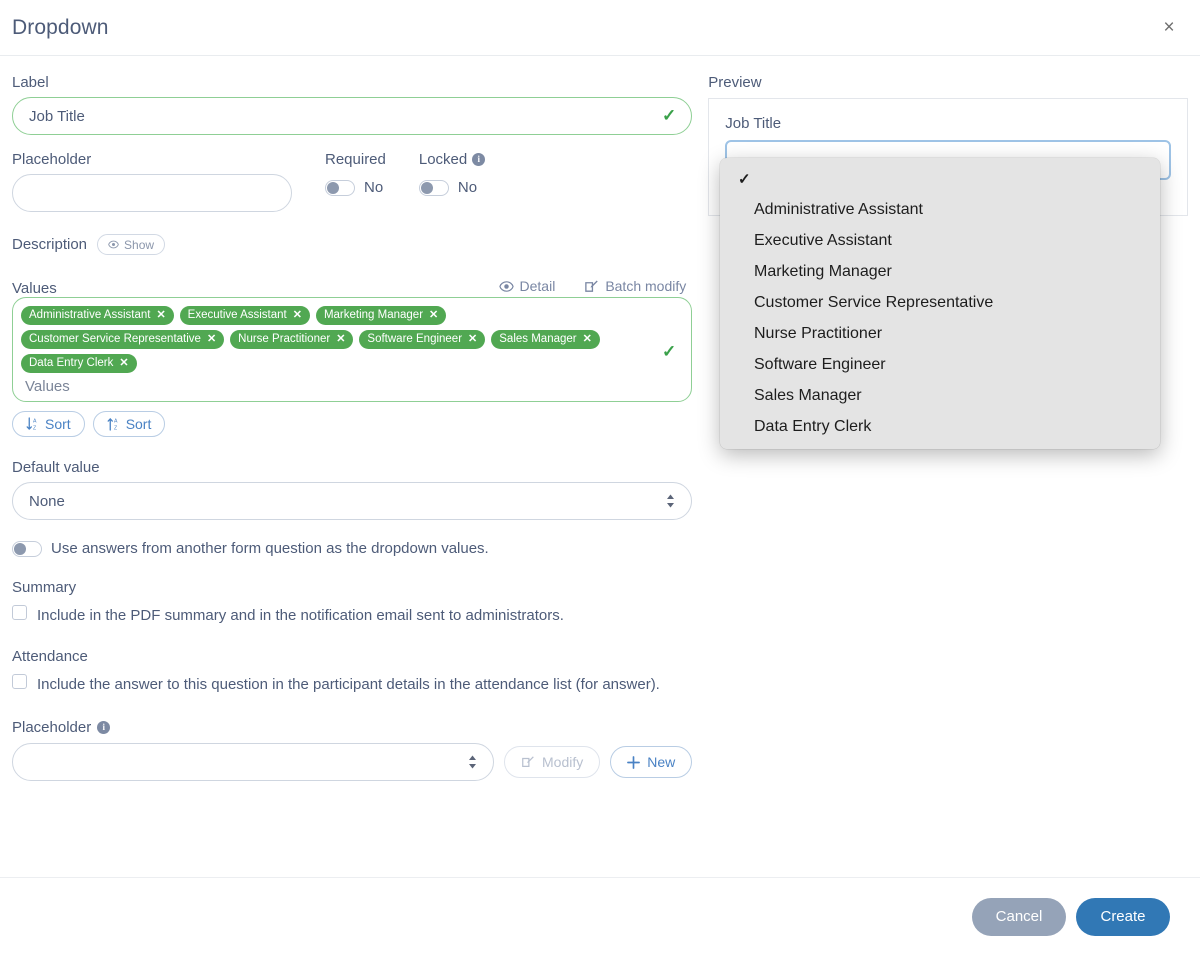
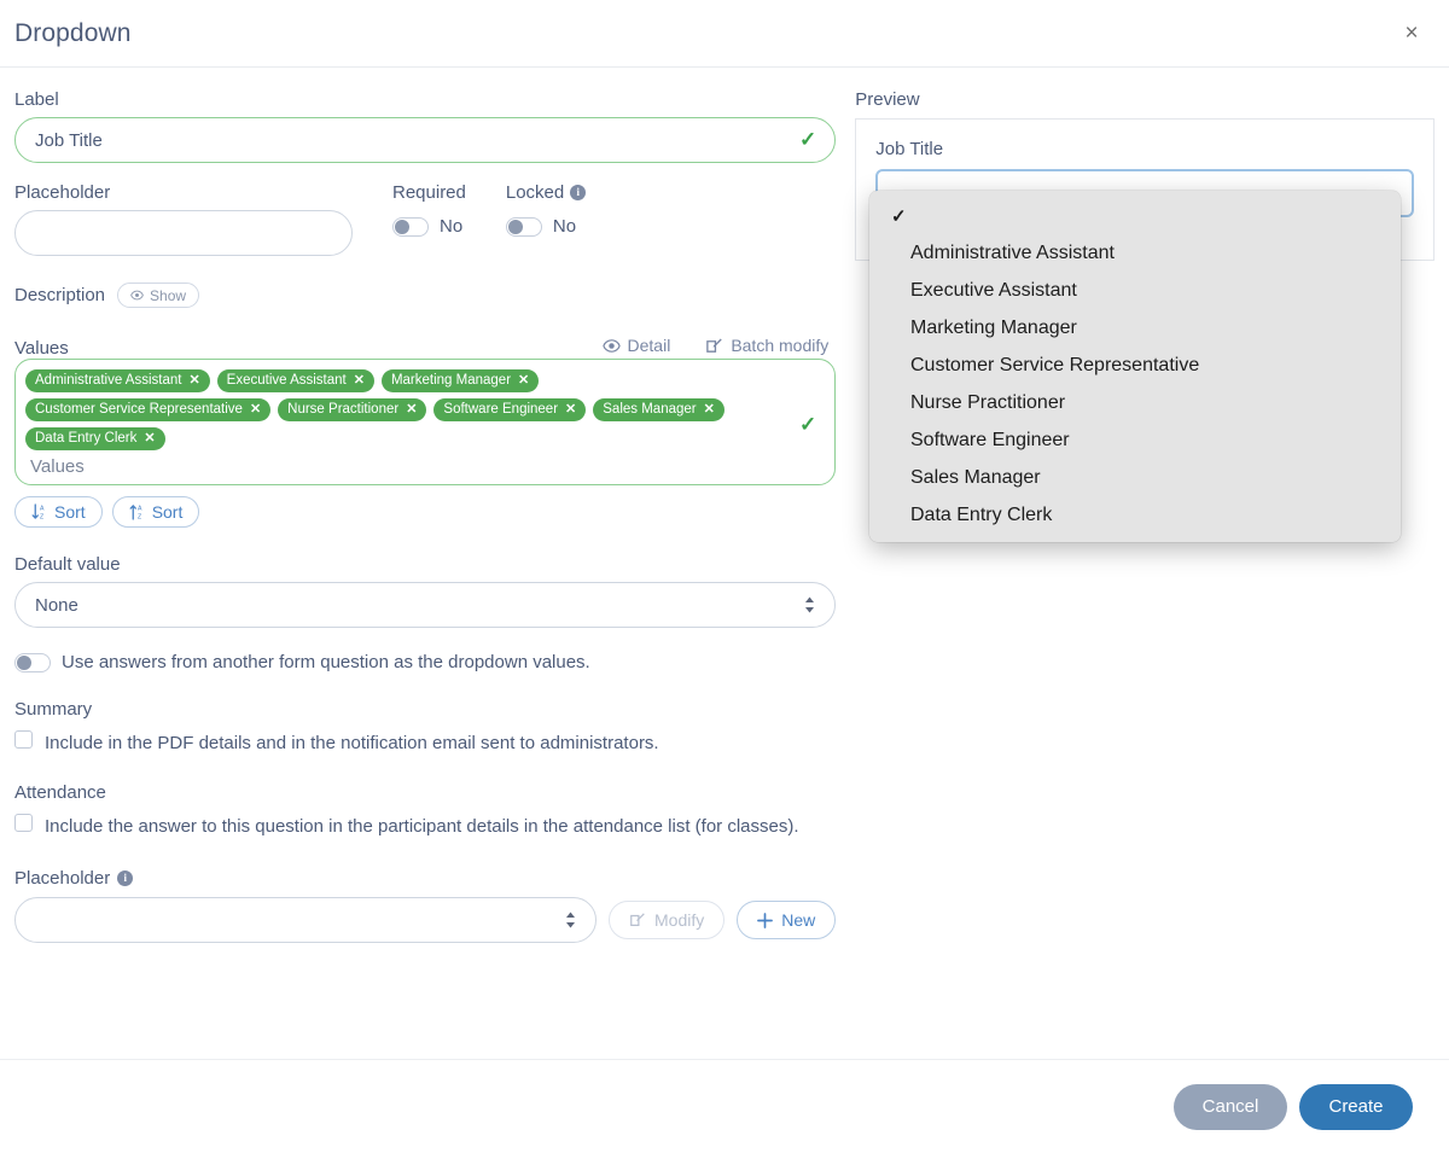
  Dropdown
  ×
  Label
  Job Title
  ✓
  Placeholder
  Required
  No
  Locked
  i
  No
  Description
  Show
  Values
  Detail
  Batch modify
  Administrative Assistant
  ✕
  Executive Assistant
  ✕
  Marketing Manager
  ✕
  Customer Service Representative
  ✕
  Nurse Practitioner
  ✕
  Software Engineer
  ✕
  Sales Manager
  ✕
  Data Entry Clerk
  ✕
  Values
  ✓
  Sort
  Sort
  Default value
  None
  Use answers from another form question as the dropdown values.
  Summary
- Include in the PDF summary and in the notification email sent to administrators.
+ Include in the PDF details and in the notification email sent to administrators.
  Attendance
- Include the answer to this question in the participant details in the attendance list (for answer).
+ Include the answer to this question in the participant details in the attendance list (for classes).
  Placeholder
  i
  Modify
  New
  Preview
  Job Title
  ✓
  Administrative Assistant
  Executive Assistant
  Marketing Manager
  Customer Service Representative
  Nurse Practitioner
  Software Engineer
  Sales Manager
  Data Entry Clerk
  Cancel
  Create
